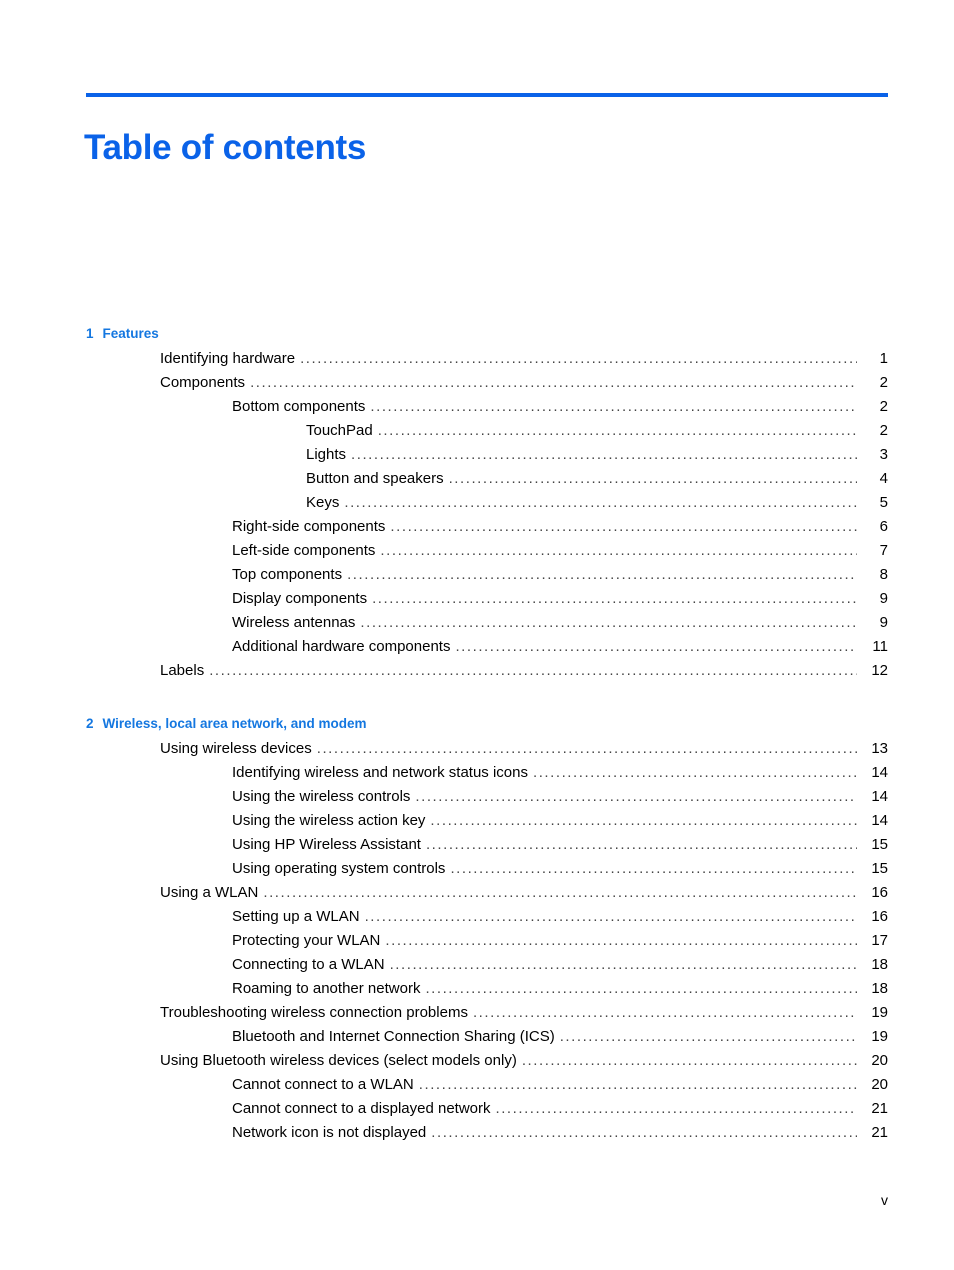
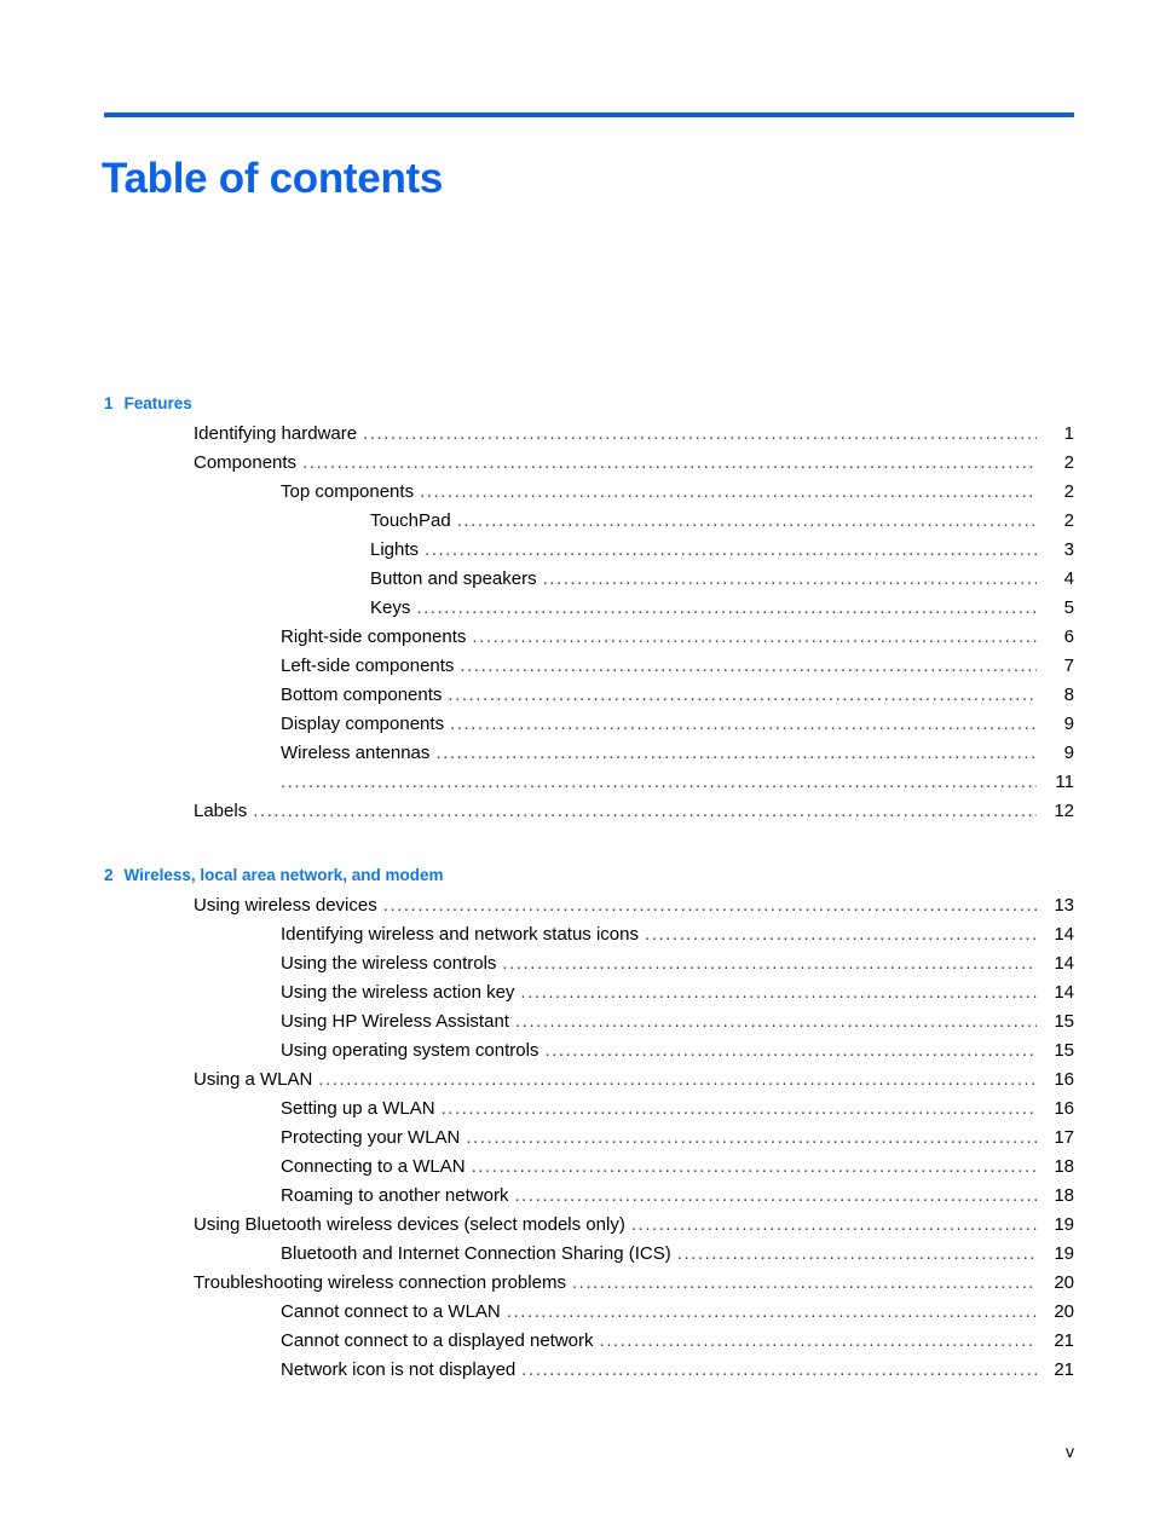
  Table of contents
  1 Features
  Identifying hardware
  1
  Components
  2
- Bottom components
+ Top components
  2
  TouchPad
  2
  Lights
  3
  Button and speakers
  4
  Keys
  5
  Right-side components
  6
  Left-side components
  7
- Top components
+ Bottom components
  8
  Display components
  9
  Wireless antennas
  9
- Additional hardware components
  11
  Labels
  12
  2 Wireless, local area network, and modem
  Using wireless devices
  13
  Identifying wireless and network status icons
  14
  Using the wireless controls
  14
  Using the wireless action key
  14
  Using HP Wireless Assistant
  15
  Using operating system controls
  15
  Using a WLAN
  16
  Setting up a WLAN
  16
  Protecting your WLAN
  17
  Connecting to a WLAN
  18
  Roaming to another network
  18
- Troubleshooting wireless connection problems
+ Using Bluetooth wireless devices (select models only)
  19
  Bluetooth and Internet Connection Sharing (ICS)
  19
- Using Bluetooth wireless devices (select models only)
+ Troubleshooting wireless connection problems
  20
  Cannot connect to a WLAN
  20
  Cannot connect to a displayed network
  21
  Network icon is not displayed
  21
  v
